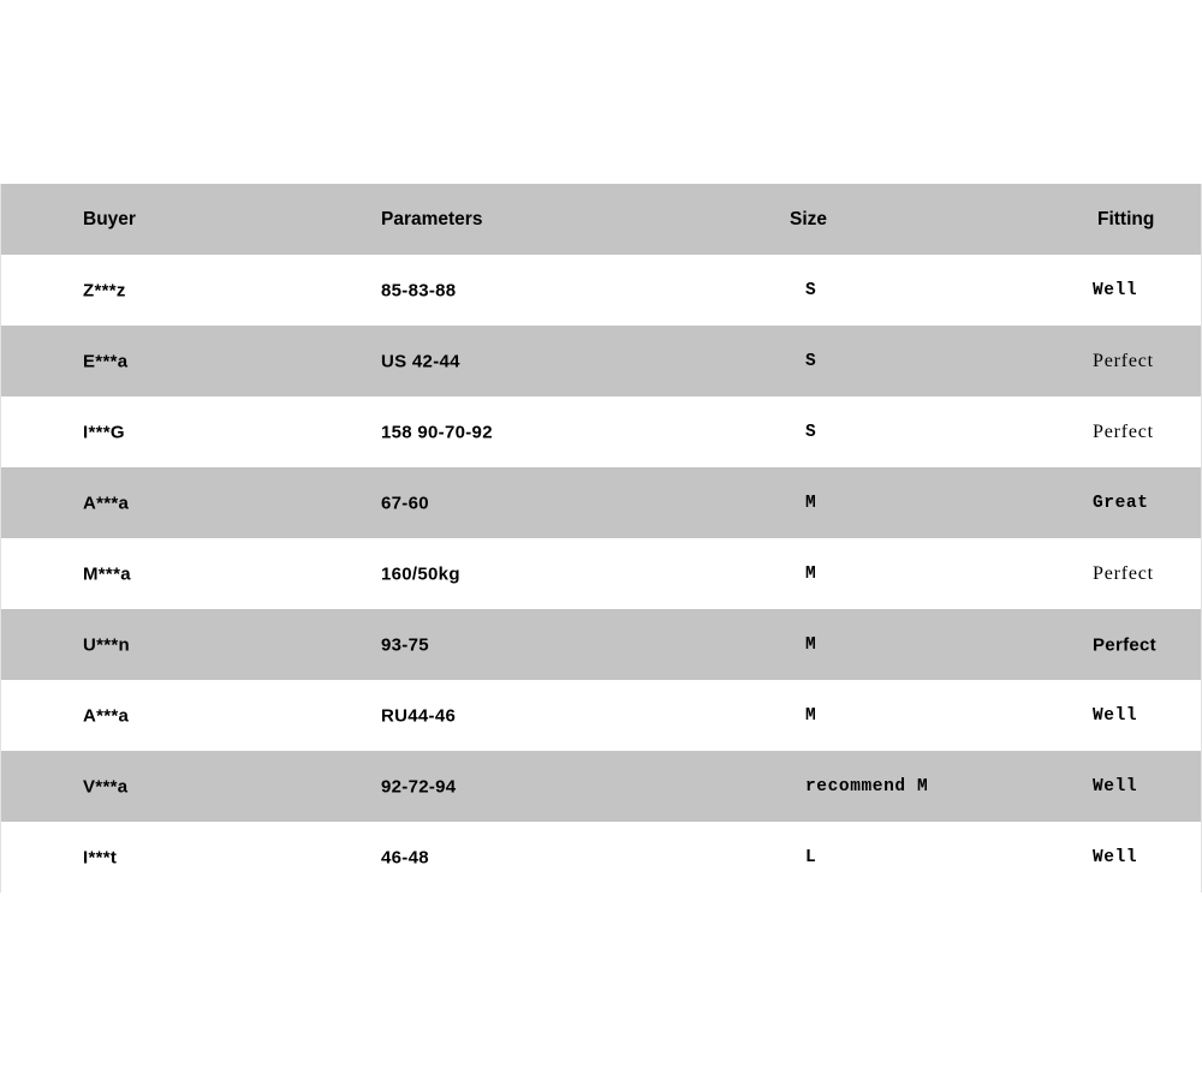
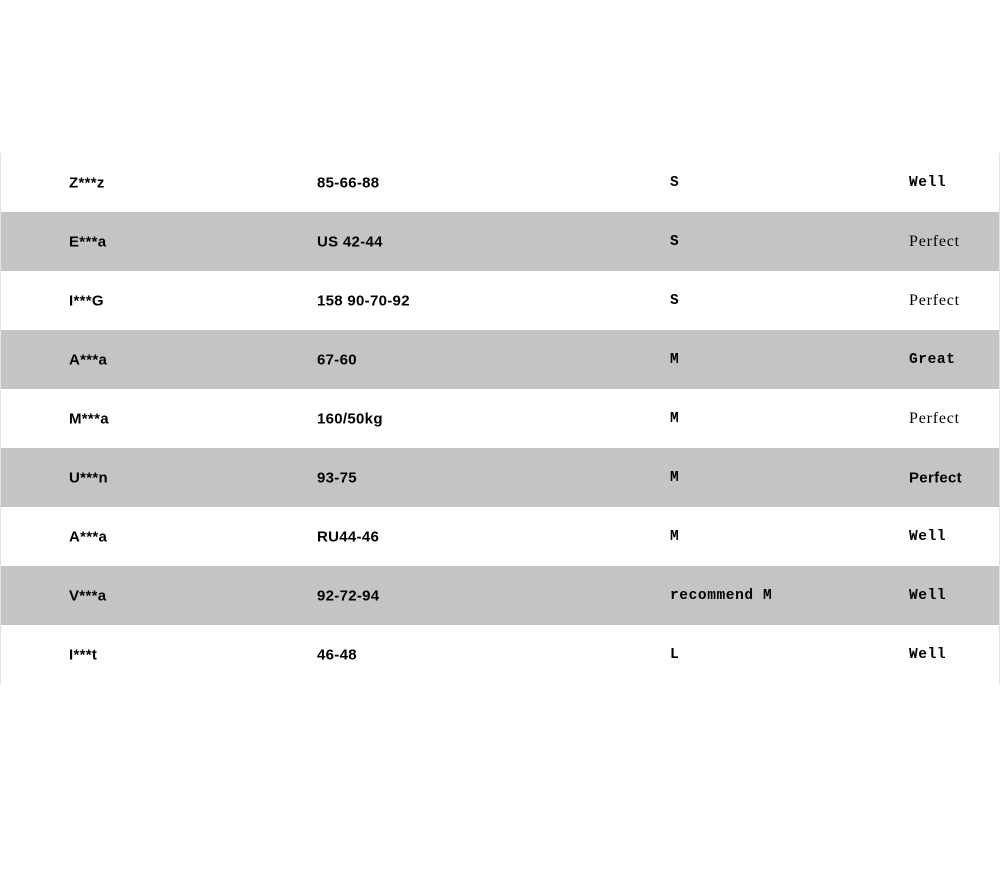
- Buyer
- Parameters
- Size
- Fitting
  Z***z
- 85-83-88
+ 85-66-88
  S
  Well
  E***a
  US 42-44
  S
  Perfect
  I***G
  158 90-70-92
  S
  Perfect
  A***a
  67-60
  M
  Great
  M***a
  160/50kg
  M
  Perfect
  U***n
  93-75
  M
  Perfect
  A***a
  RU44-46
  M
  Well
  V***a
  92-72-94
  recommend M
  Well
  I***t
  46-48
  L
  Well
